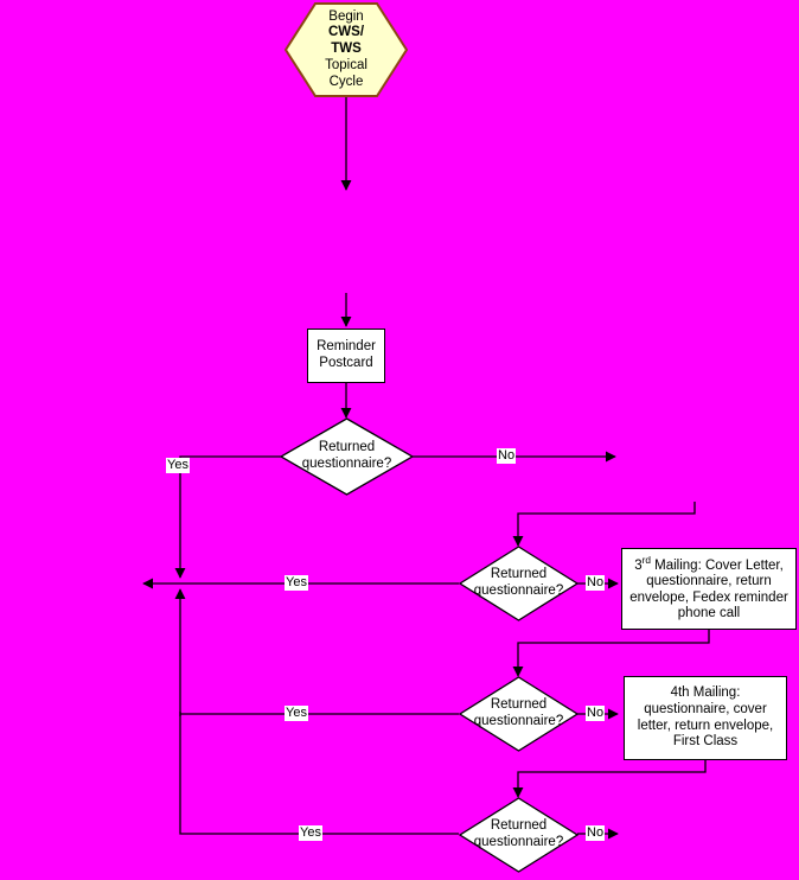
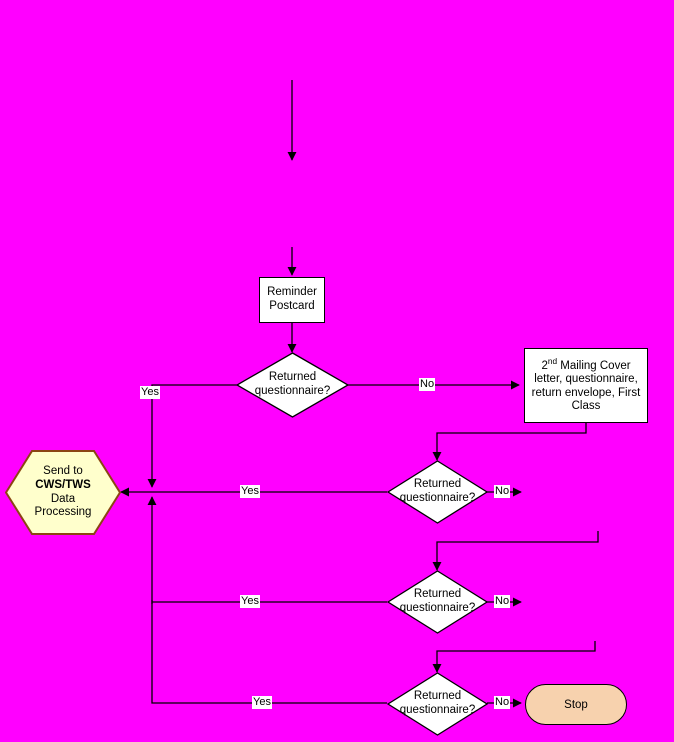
- Begin
- CWS/
- TWS
- Topical
- Cycle
  Reminder Postcard
  Returned questionnaire?
+ 2nd Mailing Cover letter, questionnaire, return envelope, First Class
+ Send to
+ CWS/TWS
+ Data
+ Processing
  Returned questionnaire?
- 3rd Mailing: Cover Letter, questionnaire, return envelope, Fedex reminder phone call
  Returned questionnaire?
- 4th Mailing: questionnaire, cover letter, return envelope, First Class
  Returned questionnaire?
+ Stop
  Yes
  No
  Yes
  No
  Yes
  No
  Yes
  No
